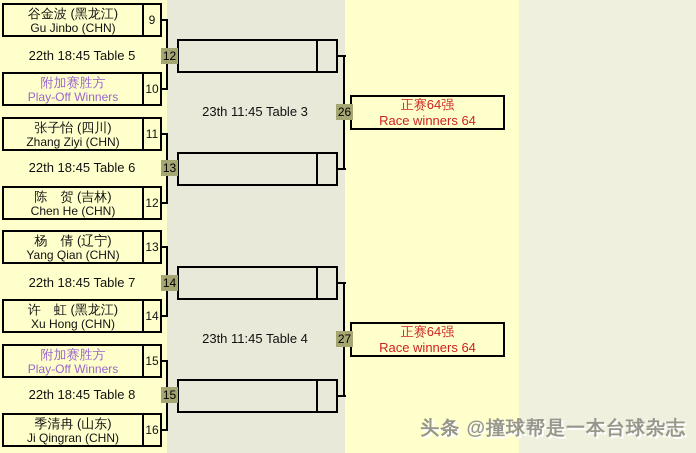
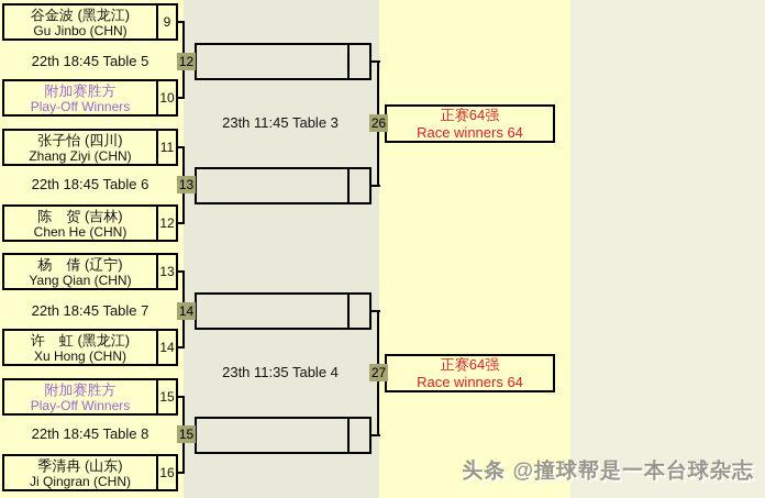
  谷金波 (黑龙江)
  Gu Jinbo (CHN)
  9
  22th 18:45 Table 5
  12
  附加赛胜方
  Play-Off Winners
  10
  张子怡 (四川)
  Zhang Ziyi (CHN)
  11
  22th 18:45 Table 6
  13
  陈 贺 (吉林)
  Chen He (CHN)
  12
  杨 倩 (辽宁)
  Yang Qian (CHN)
  13
  22th 18:45 Table 7
  14
  许 虹 (黑龙江)
  Xu Hong (CHN)
  14
  附加赛胜方
  Play-Off Winners
  15
  22th 18:45 Table 8
  15
  季清冉 (山东)
  Ji Qingran (CHN)
  16
  23th 11:45 Table 3
  26
- 23th 11:45 Table 4
+ 23th 11:35 Table 4
  27
  正赛64强
  Race winners 64
  正赛64强
  Race winners 64
  头条 @撞球帮是一本台球杂志
